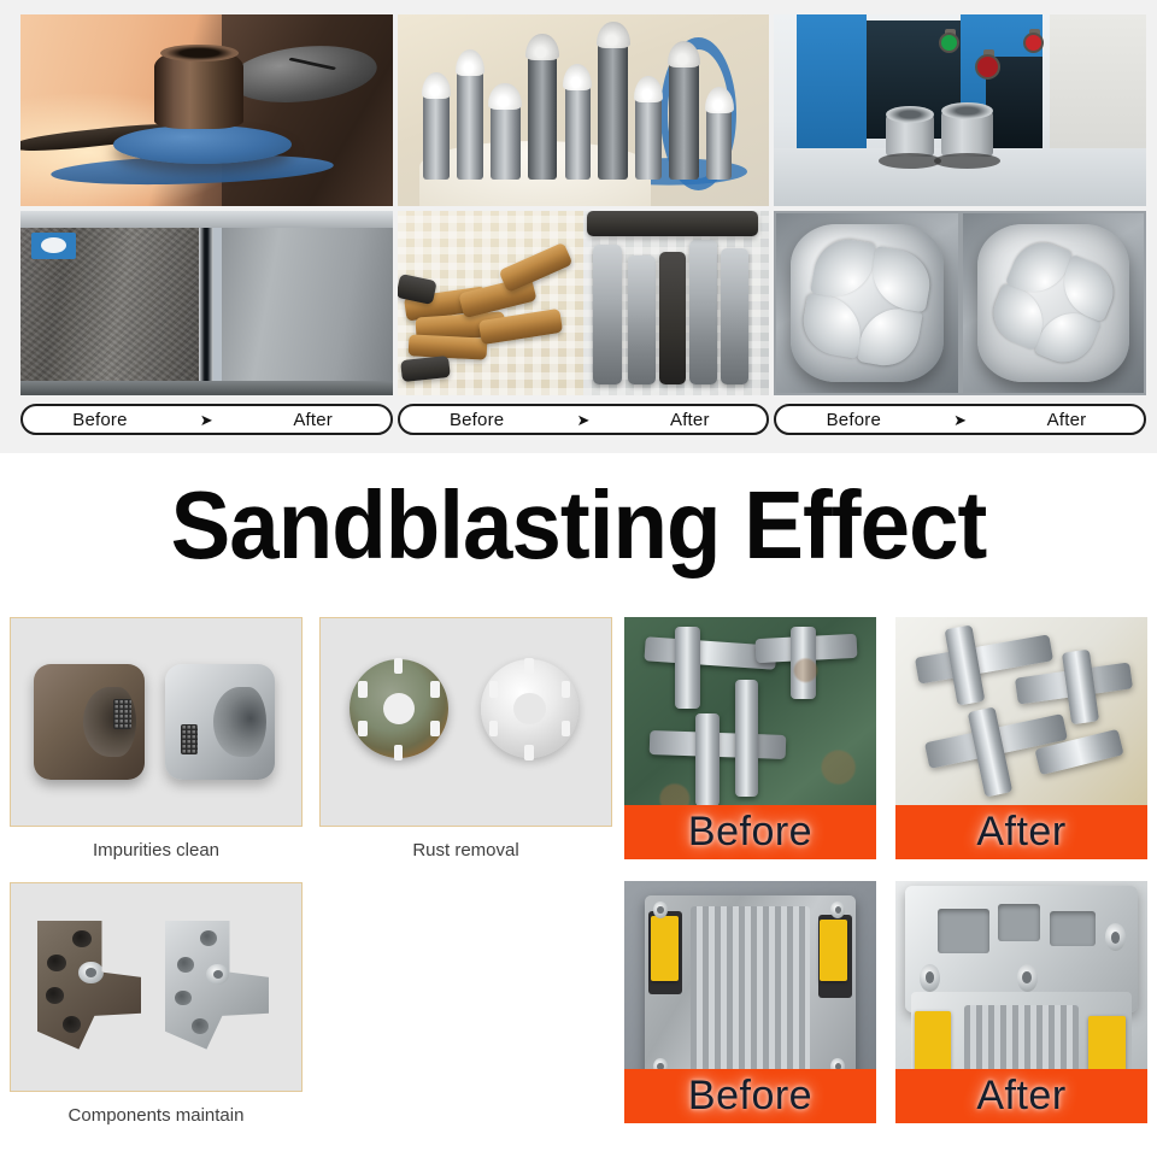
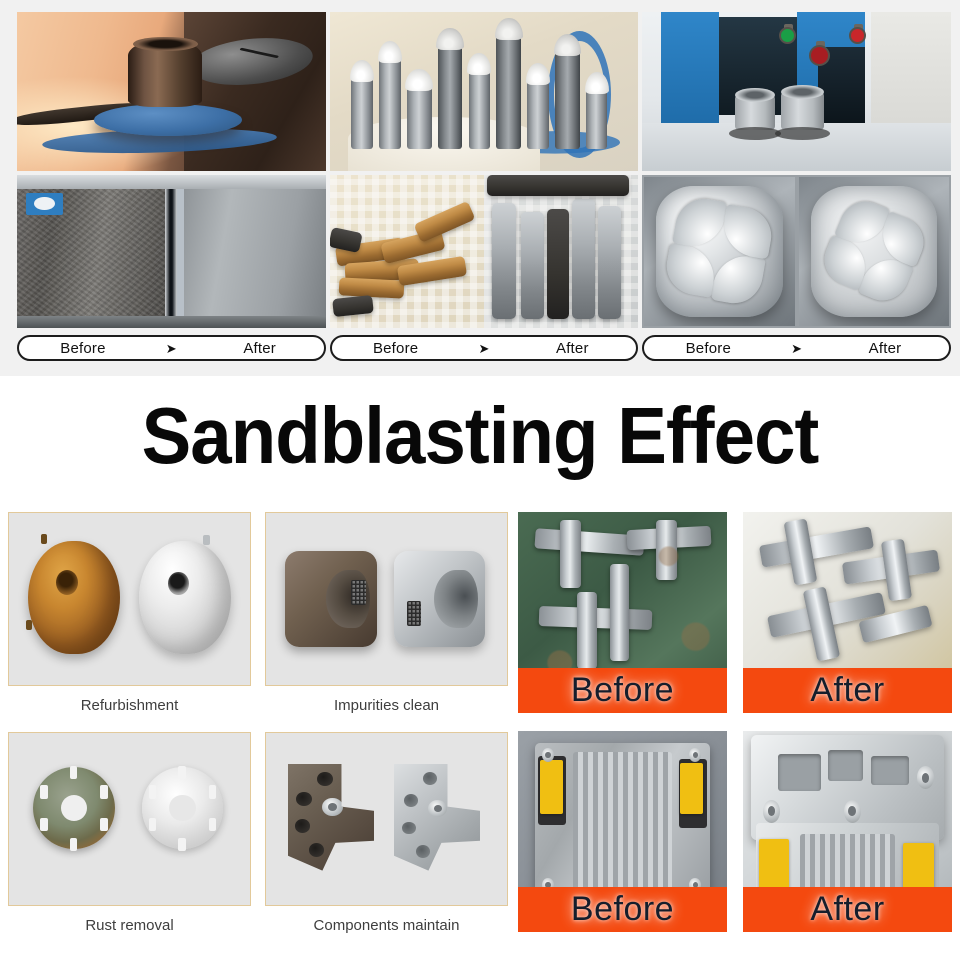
  Before
  ➤
  After
  Before
  ➤
  After
  Before
  ➤
  After
  Sandblasting Effect
+ Refurbishment
  Impurities clean
  Rust removal
  Components maintain
  Before
  After
  Before
  After
